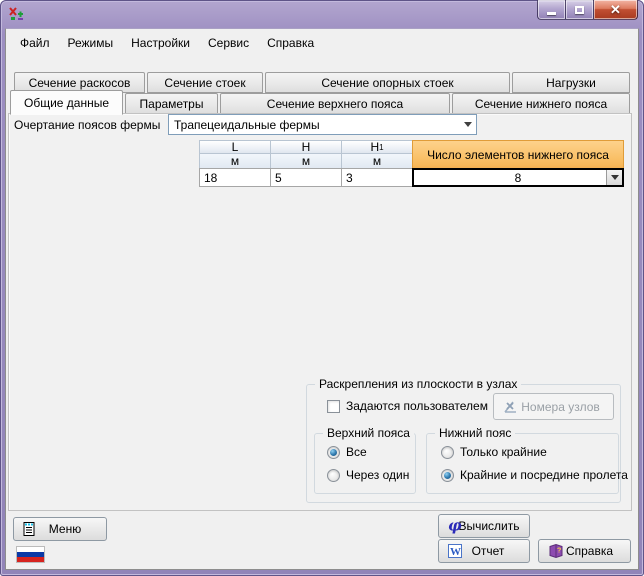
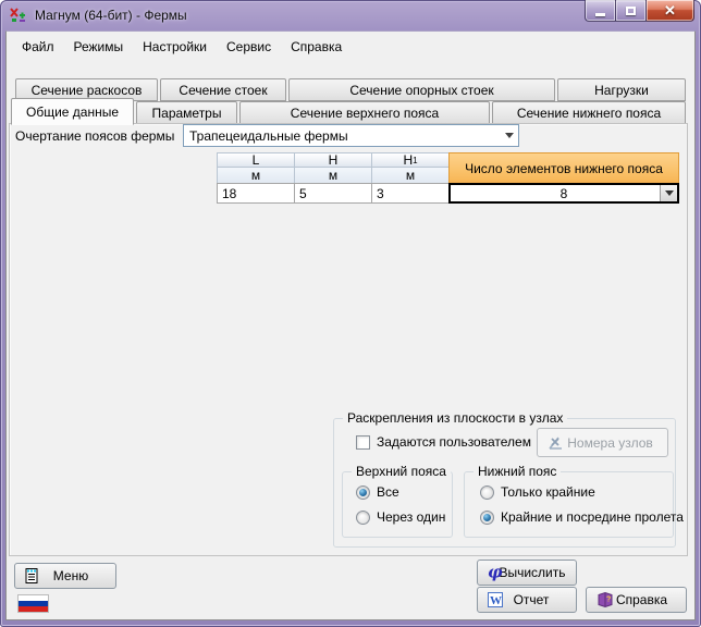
+ Магнум (64-бит) - Фермы
  ✕
  Файл
  Режимы
  Настройки
  Сервис
  Справка
  Сечение раскосов
  Сечение стоек
  Сечение опорных стоек
  Нагрузки
  Общие данные
  Параметры
  Сечение верхнего пояса
  Сечение нижнего пояса
  Очертание поясов фермы
  Трапецеидальные фермы
  L
  H
  H
  1
  м
  м
  м
  Число элементов нижнего пояса
  18
  5
  3
  8
  Раскрепления из плоскости в узлах
  Задаются пользователем
  Номера узлов
  Верхний пояса
  Все
  Через один
  Нижний пояс
  Только крайние
  Крайние и посредине пролета
  Меню
  φ
  Вычислить
  W
  Отчет
  Справка
